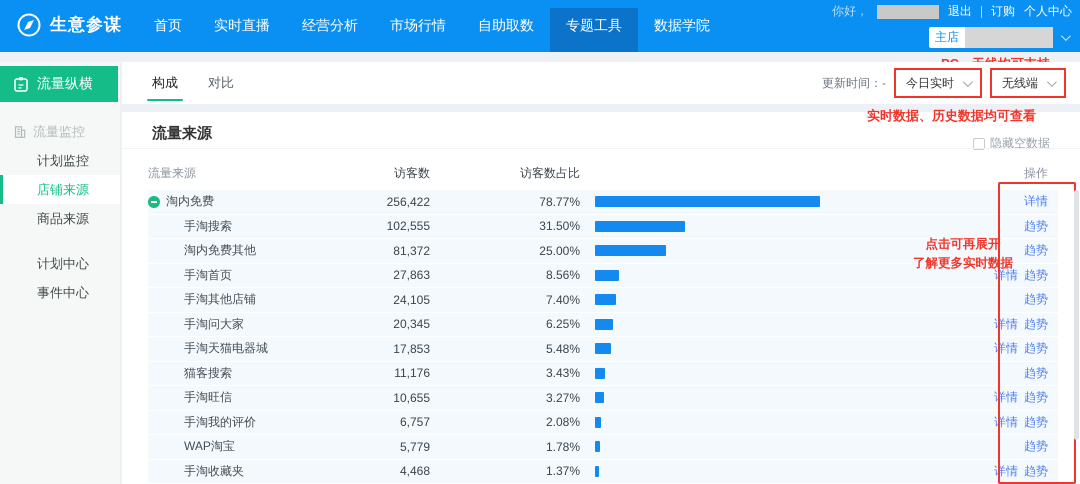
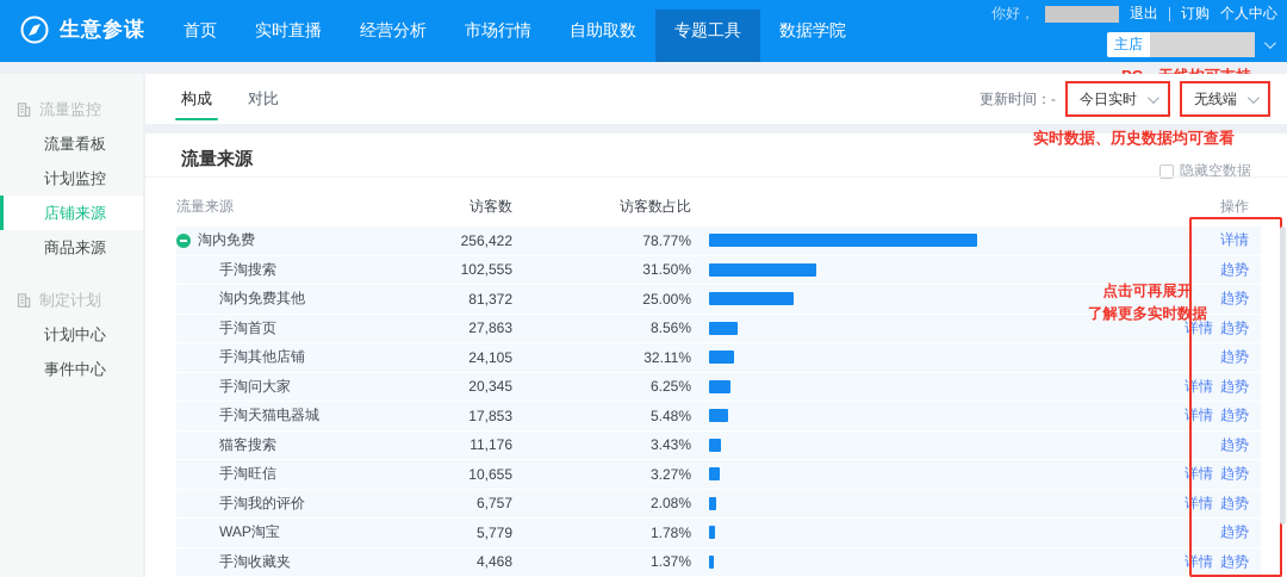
  生意参谋
  首页
  实时直播
  经营分析
  市场行情
  自助取数
  专题工具
  数据学院
  你好，
  退出
  订购
  个人中心
  主店
- 流量纵横
  流量监控
+ 流量看板
  计划监控
  店铺来源
  商品来源
+ 制定计划
  计划中心
  事件中心
  构成
  对比
  更新时间：-
  今日实时
  无线端
  流量来源
  实时数据、历史数据均可查看
  隐藏空数据
  流量来源
  访客数
  访客数占比
  操作
  淘内免费
  256,422
  78.77%
  详情
  手淘搜索
  102,555
  31.50%
  趋势
  淘内免费其他
  81,372
  25.00%
  趋势
  手淘首页
  27,863
  8.56%
  详情 趋势
  手淘其他店铺
  24,105
- 7.40%
+ 32.11%
  趋势
  手淘问大家
  20,345
  6.25%
  详情 趋势
  手淘天猫电器城
  17,853
  5.48%
  详情 趋势
  猫客搜索
  11,176
  3.43%
  趋势
  手淘旺信
  10,655
  3.27%
  详情 趋势
  手淘我的评价
  6,757
  2.08%
  详情 趋势
  WAP淘宝
  5,779
  1.78%
  趋势
  手淘收藏夹
  4,468
  1.37%
  详情 趋势
  点击可再展开
  了解更多实时数据
